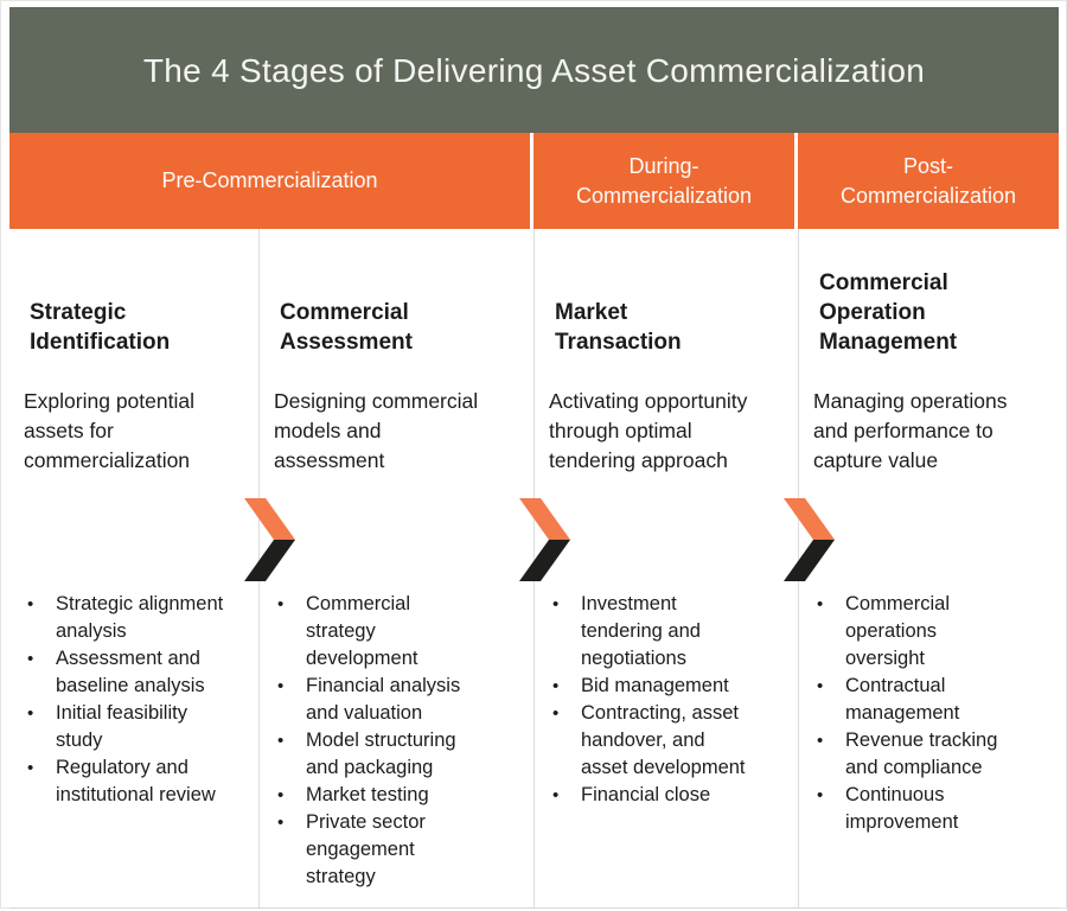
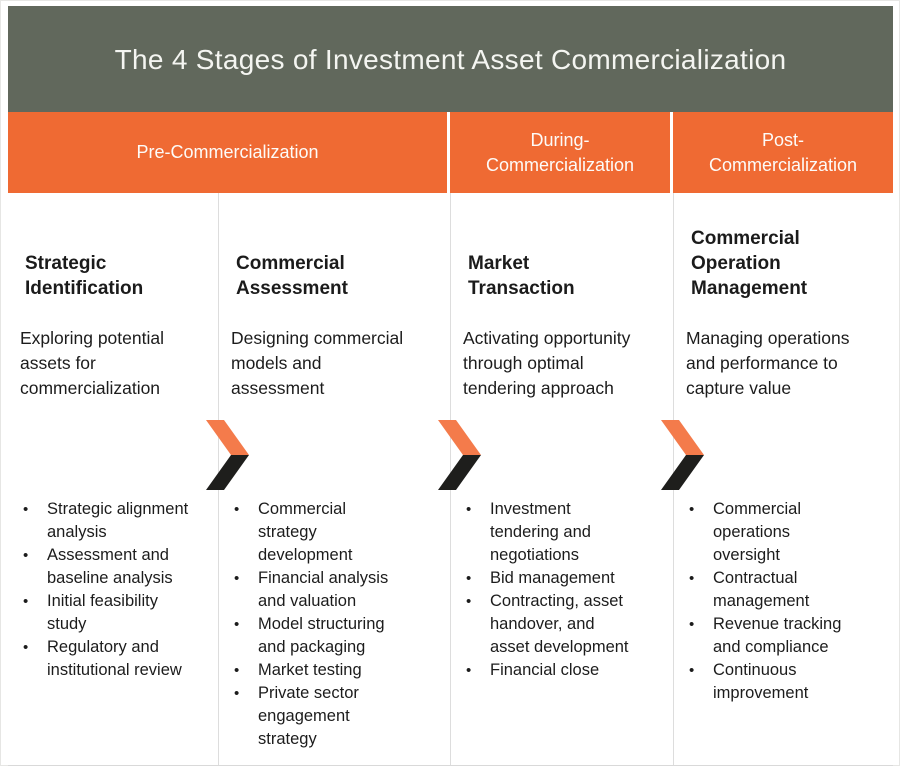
- The 4 Stages of Delivering Asset Commercialization
+ The 4 Stages of Investment Asset Commercialization
  Pre-Commercialization
  During-
  Commercialization
  Post-
  Commercialization
  Strategic
  Identification
  Exploring potential
  assets for
  commercialization
  •
  Strategic alignment
  analysis
  •
  Assessment and
  baseline analysis
  •
  Initial feasibility
  study
  •
  Regulatory and
  institutional review
  Commercial
  Assessment
  Designing commercial
  models and
  assessment
  •
  Commercial
  strategy
  development
  •
  Financial analysis
  and valuation
  •
  Model structuring
  and packaging
  •
  Market testing
  •
  Private sector
  engagement
  strategy
  Market
  Transaction
  Activating opportunity
  through optimal
  tendering approach
  •
  Investment
  tendering and
  negotiations
  •
  Bid management
  •
  Contracting, asset
  handover, and
  asset development
  •
  Financial close
  Commercial
  Operation
  Management
  Managing operations
  and performance to
  capture value
  •
  Commercial
  operations
  oversight
  •
  Contractual
  management
  •
  Revenue tracking
  and compliance
  •
  Continuous
  improvement
